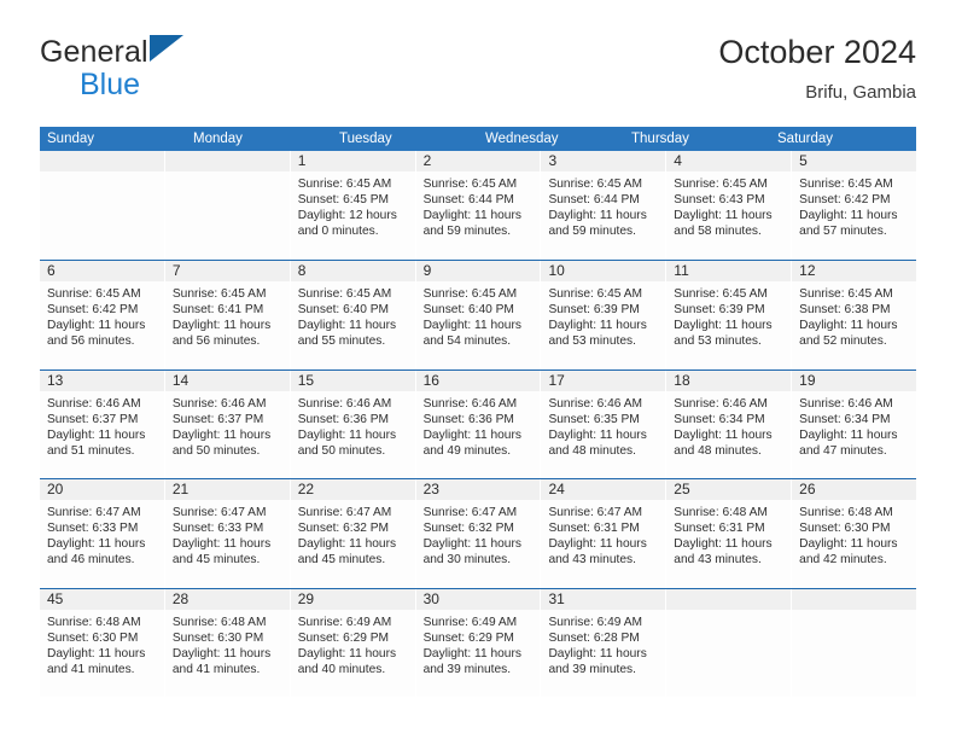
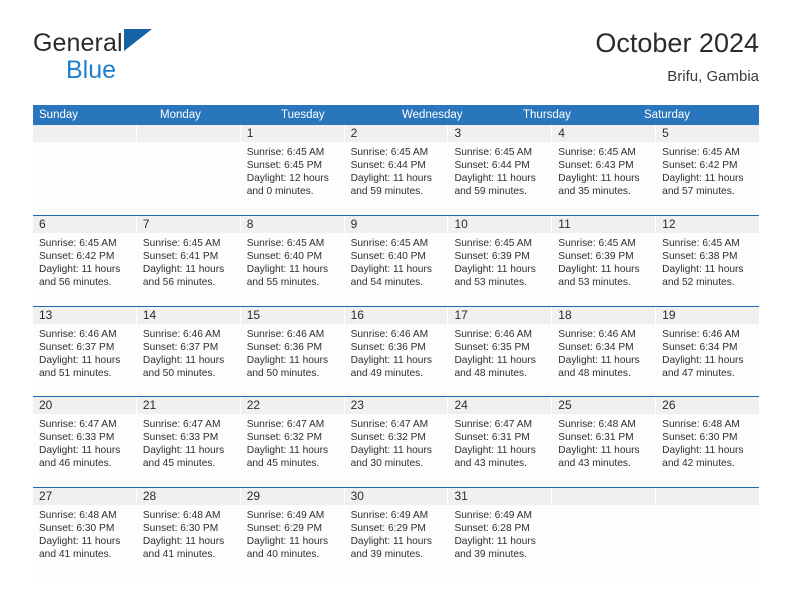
  General
  Blue
  October 2024
  Brifu, Gambia
  Sunday
  Monday
  Tuesday
  Wednesday
  Thursday
  Saturday
  1
  Sunrise: 6:45 AM
  Sunset: 6:45 PM
  Daylight: 12 hours
  and 0 minutes.
  2
  Sunrise: 6:45 AM
  Sunset: 6:44 PM
  Daylight: 11 hours
  and 59 minutes.
  3
  Sunrise: 6:45 AM
  Sunset: 6:44 PM
  Daylight: 11 hours
  and 59 minutes.
  4
  Sunrise: 6:45 AM
  Sunset: 6:43 PM
  Daylight: 11 hours
- and 58 minutes.
+ and 35 minutes.
  5
  Sunrise: 6:45 AM
  Sunset: 6:42 PM
  Daylight: 11 hours
  and 57 minutes.
  6
  Sunrise: 6:45 AM
  Sunset: 6:42 PM
  Daylight: 11 hours
  and 56 minutes.
  7
  Sunrise: 6:45 AM
  Sunset: 6:41 PM
  Daylight: 11 hours
  and 56 minutes.
  8
  Sunrise: 6:45 AM
  Sunset: 6:40 PM
  Daylight: 11 hours
  and 55 minutes.
  9
  Sunrise: 6:45 AM
  Sunset: 6:40 PM
  Daylight: 11 hours
  and 54 minutes.
  10
  Sunrise: 6:45 AM
  Sunset: 6:39 PM
  Daylight: 11 hours
  and 53 minutes.
  11
  Sunrise: 6:45 AM
  Sunset: 6:39 PM
  Daylight: 11 hours
  and 53 minutes.
  12
  Sunrise: 6:45 AM
  Sunset: 6:38 PM
  Daylight: 11 hours
  and 52 minutes.
  13
  Sunrise: 6:46 AM
  Sunset: 6:37 PM
  Daylight: 11 hours
  and 51 minutes.
  14
  Sunrise: 6:46 AM
  Sunset: 6:37 PM
  Daylight: 11 hours
  and 50 minutes.
  15
  Sunrise: 6:46 AM
  Sunset: 6:36 PM
  Daylight: 11 hours
  and 50 minutes.
  16
  Sunrise: 6:46 AM
  Sunset: 6:36 PM
  Daylight: 11 hours
  and 49 minutes.
  17
  Sunrise: 6:46 AM
  Sunset: 6:35 PM
  Daylight: 11 hours
  and 48 minutes.
  18
  Sunrise: 6:46 AM
  Sunset: 6:34 PM
  Daylight: 11 hours
  and 48 minutes.
  19
  Sunrise: 6:46 AM
  Sunset: 6:34 PM
  Daylight: 11 hours
  and 47 minutes.
  20
  Sunrise: 6:47 AM
  Sunset: 6:33 PM
  Daylight: 11 hours
  and 46 minutes.
  21
  Sunrise: 6:47 AM
  Sunset: 6:33 PM
  Daylight: 11 hours
  and 45 minutes.
  22
  Sunrise: 6:47 AM
  Sunset: 6:32 PM
  Daylight: 11 hours
  and 45 minutes.
  23
  Sunrise: 6:47 AM
  Sunset: 6:32 PM
  Daylight: 11 hours
  and 30 minutes.
  24
  Sunrise: 6:47 AM
  Sunset: 6:31 PM
  Daylight: 11 hours
  and 43 minutes.
  25
  Sunrise: 6:48 AM
  Sunset: 6:31 PM
  Daylight: 11 hours
  and 43 minutes.
  26
  Sunrise: 6:48 AM
  Sunset: 6:30 PM
  Daylight: 11 hours
  and 42 minutes.
- 45
+ 27
  Sunrise: 6:48 AM
  Sunset: 6:30 PM
  Daylight: 11 hours
  and 41 minutes.
  28
  Sunrise: 6:48 AM
  Sunset: 6:30 PM
  Daylight: 11 hours
  and 41 minutes.
  29
  Sunrise: 6:49 AM
  Sunset: 6:29 PM
  Daylight: 11 hours
  and 40 minutes.
  30
  Sunrise: 6:49 AM
  Sunset: 6:29 PM
  Daylight: 11 hours
  and 39 minutes.
  31
  Sunrise: 6:49 AM
  Sunset: 6:28 PM
  Daylight: 11 hours
  and 39 minutes.
